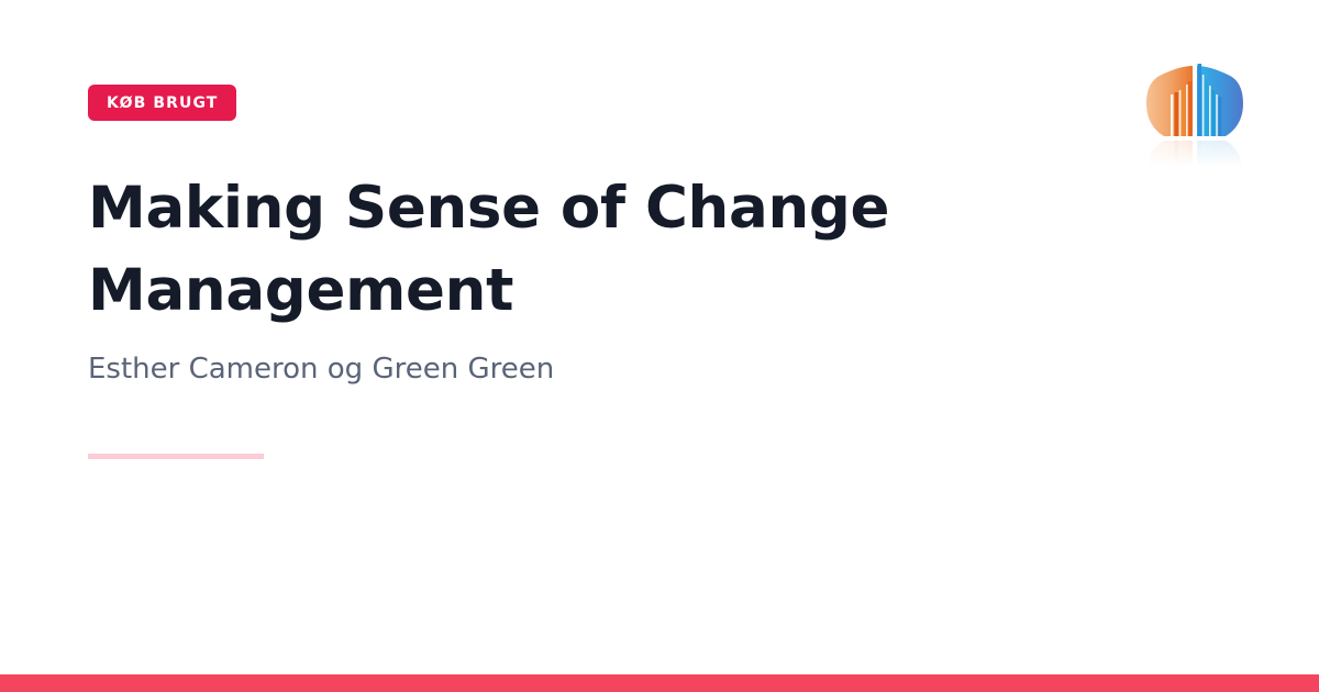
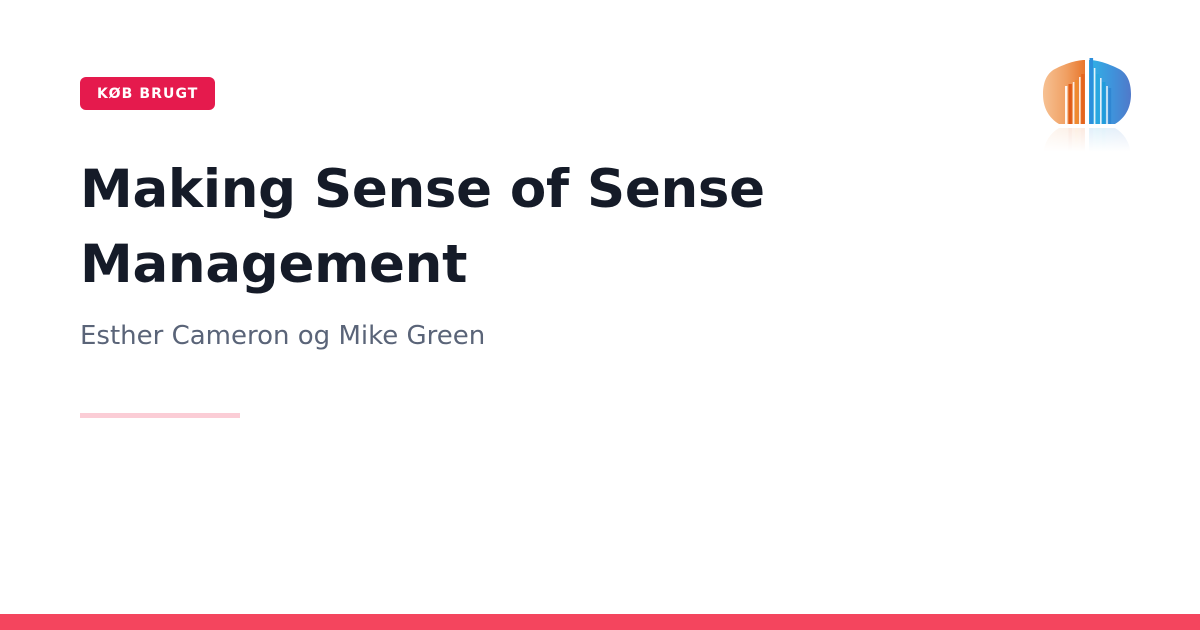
  KØB BRUGT
- Making Sense of Change Management
+ Making Sense of Sense Management
- Esther Cameron og Green Green
+ Esther Cameron og Mike Green
